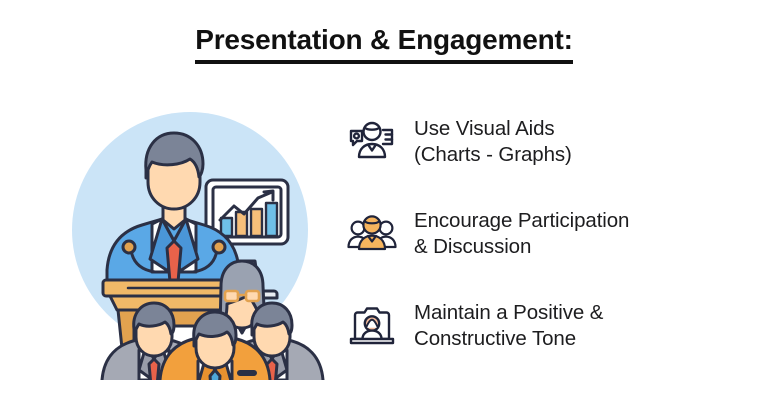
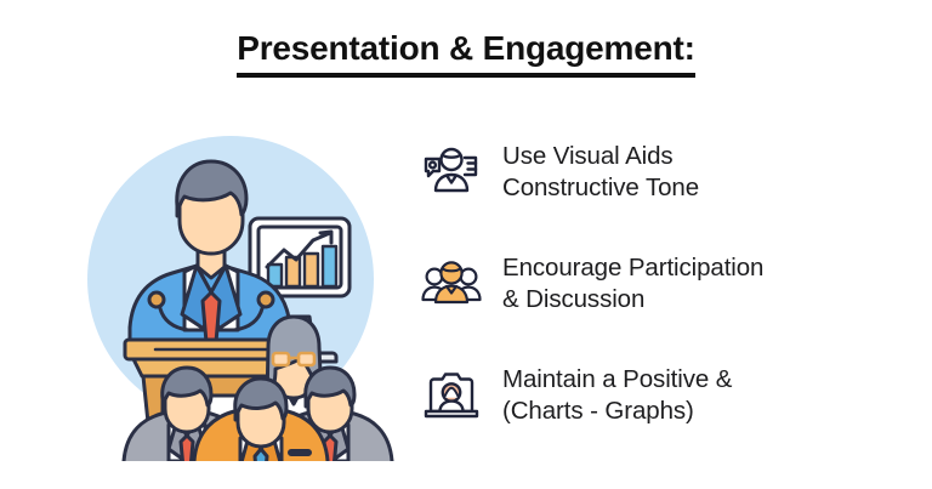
  Presentation & Engagement:
  Use Visual Aids
- (Charts - Graphs)
+ Constructive Tone
  Encourage Participation
  & Discussion
  Maintain a Positive &
- Constructive Tone
+ (Charts - Graphs)
